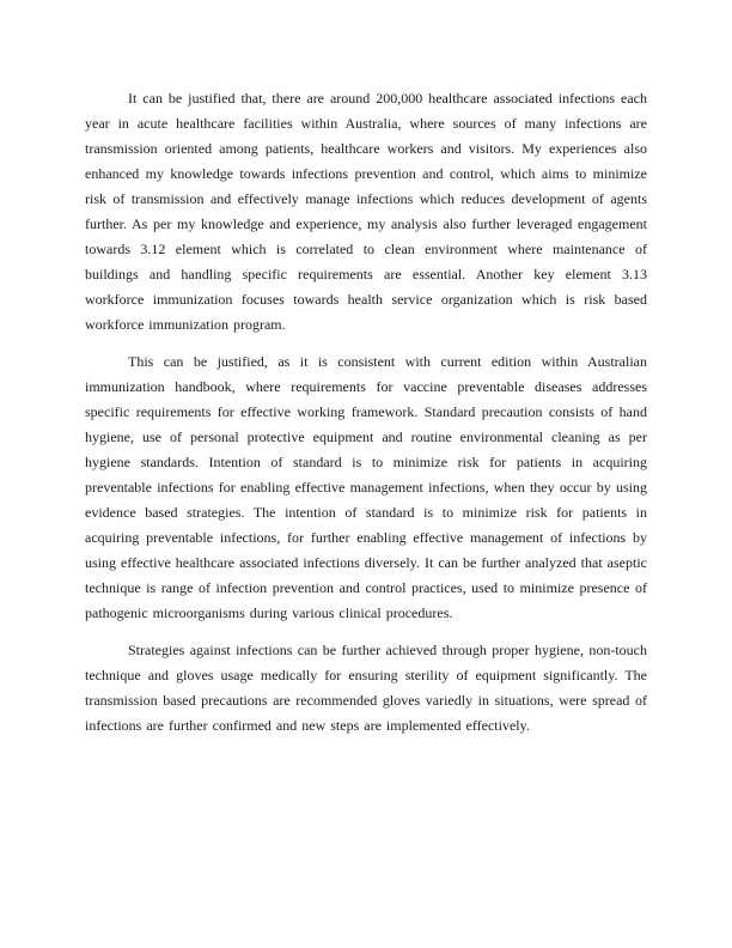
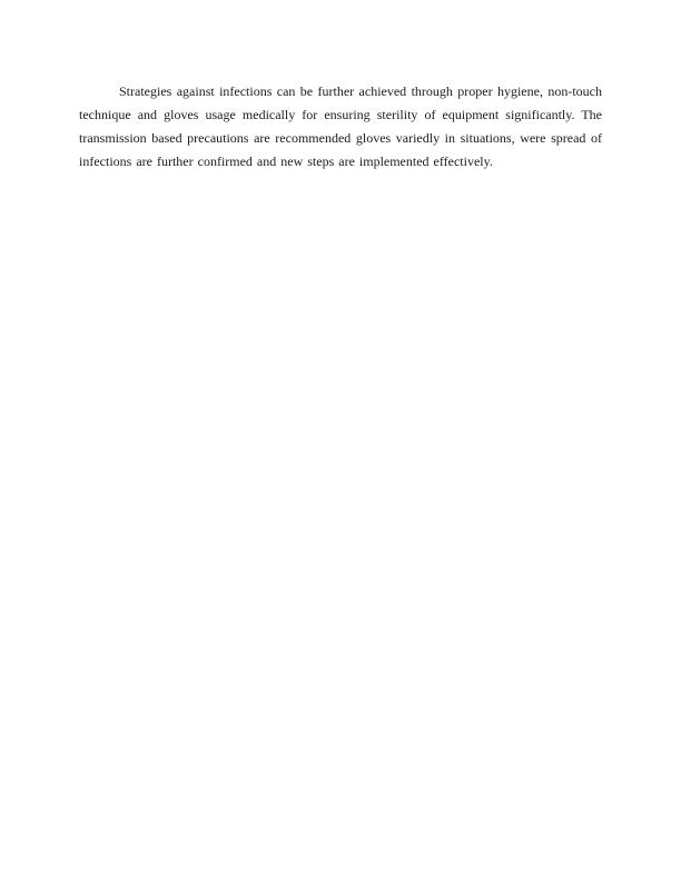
- It can be justified that, there are around 200,000 healthcare associated infections each year in acute healthcare facilities within Australia, where sources of many infections are transmission oriented among patients, healthcare workers and visitors. My experiences also enhanced my knowledge towards infections prevention and control, which aims to minimize risk of transmission and effectively manage infections which reduces development of agents further. As per my knowledge and experience, my analysis also further leveraged engagement towards 3.12 element which is correlated to clean environment where maintenance of buildings and handling specific requirements are essential. Another key element 3.13 workforce immunization focuses towards health service organization which is risk based workforce immunization program.
- This can be justified, as it is consistent with current edition within Australian immunization handbook, where requirements for vaccine preventable diseases addresses specific requirements for effective working framework. Standard precaution consists of hand hygiene, use of personal protective equipment and routine environmental cleaning as per hygiene standards. Intention of standard is to minimize risk for patients in acquiring preventable infections for enabling effective management infections, when they occur by using evidence based strategies. The intention of standard is to minimize risk for patients in acquiring preventable infections, for further enabling effective management of infections by using effective healthcare associated infections diversely. It can be further analyzed that aseptic technique is range of infection prevention and control practices, used to minimize presence of pathogenic microorganisms during various clinical procedures.
  Strategies against infections can be further achieved through proper hygiene, non-touch technique and gloves usage medically for ensuring sterility of equipment significantly. The transmission based precautions are recommended gloves variedly in situations, were spread of infections are further confirmed and new steps are implemented effectively.
